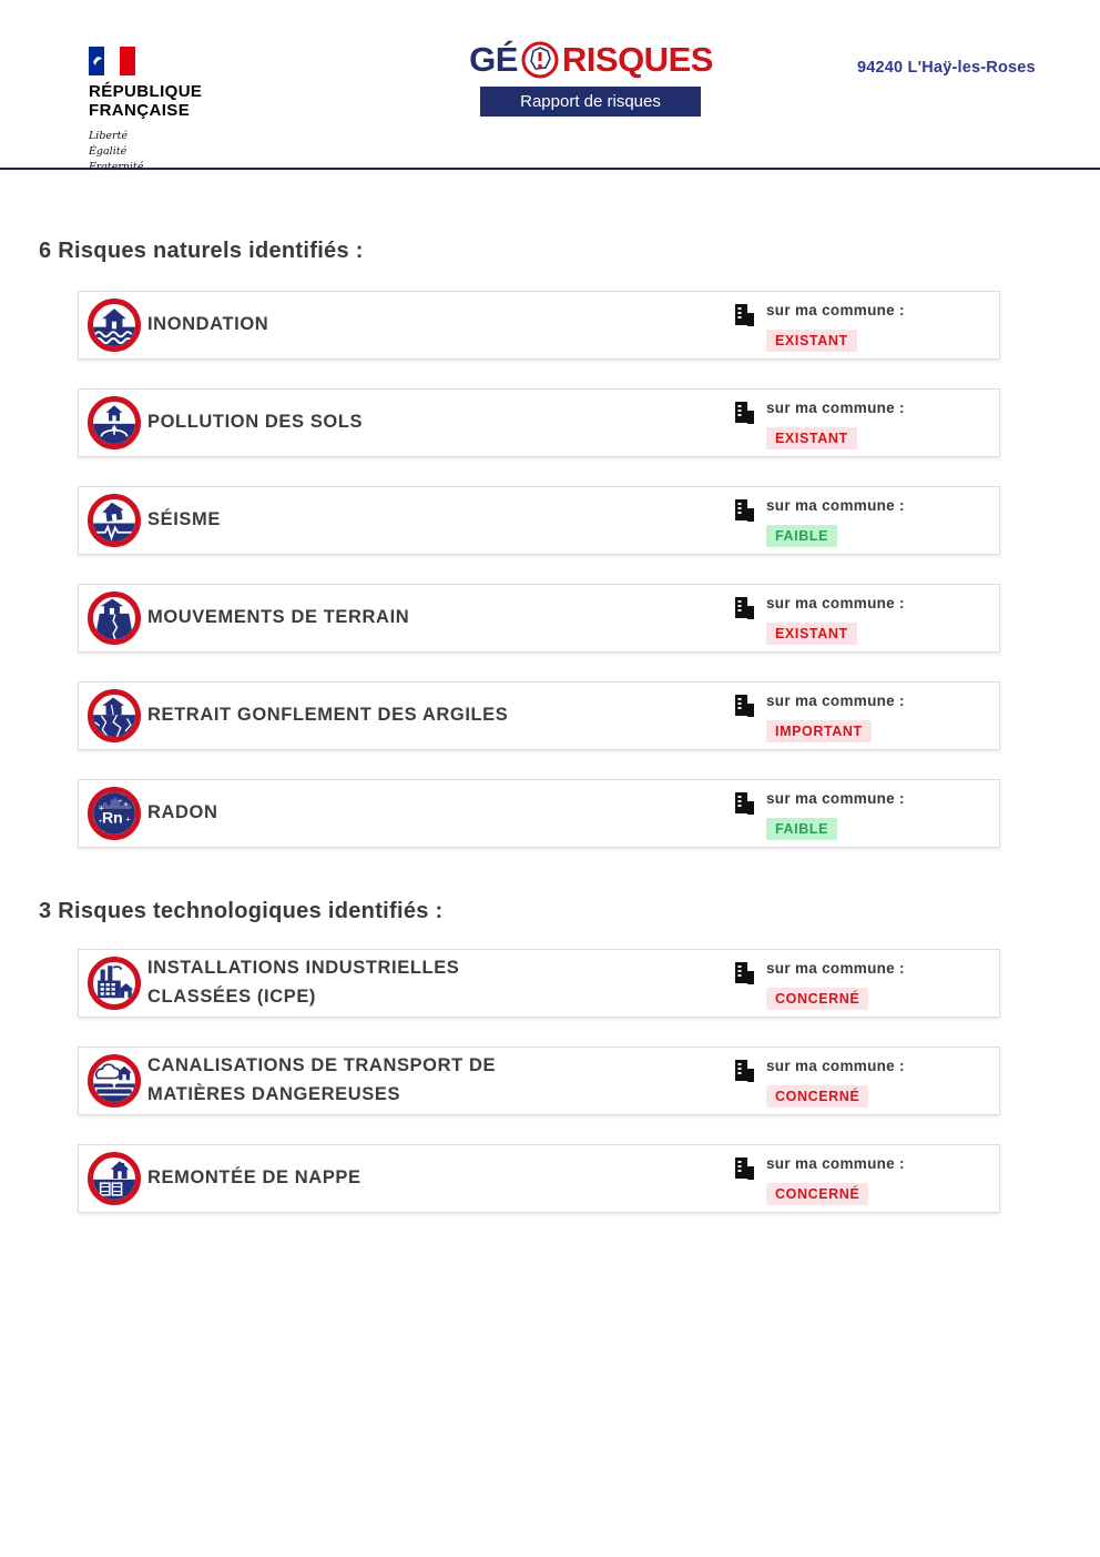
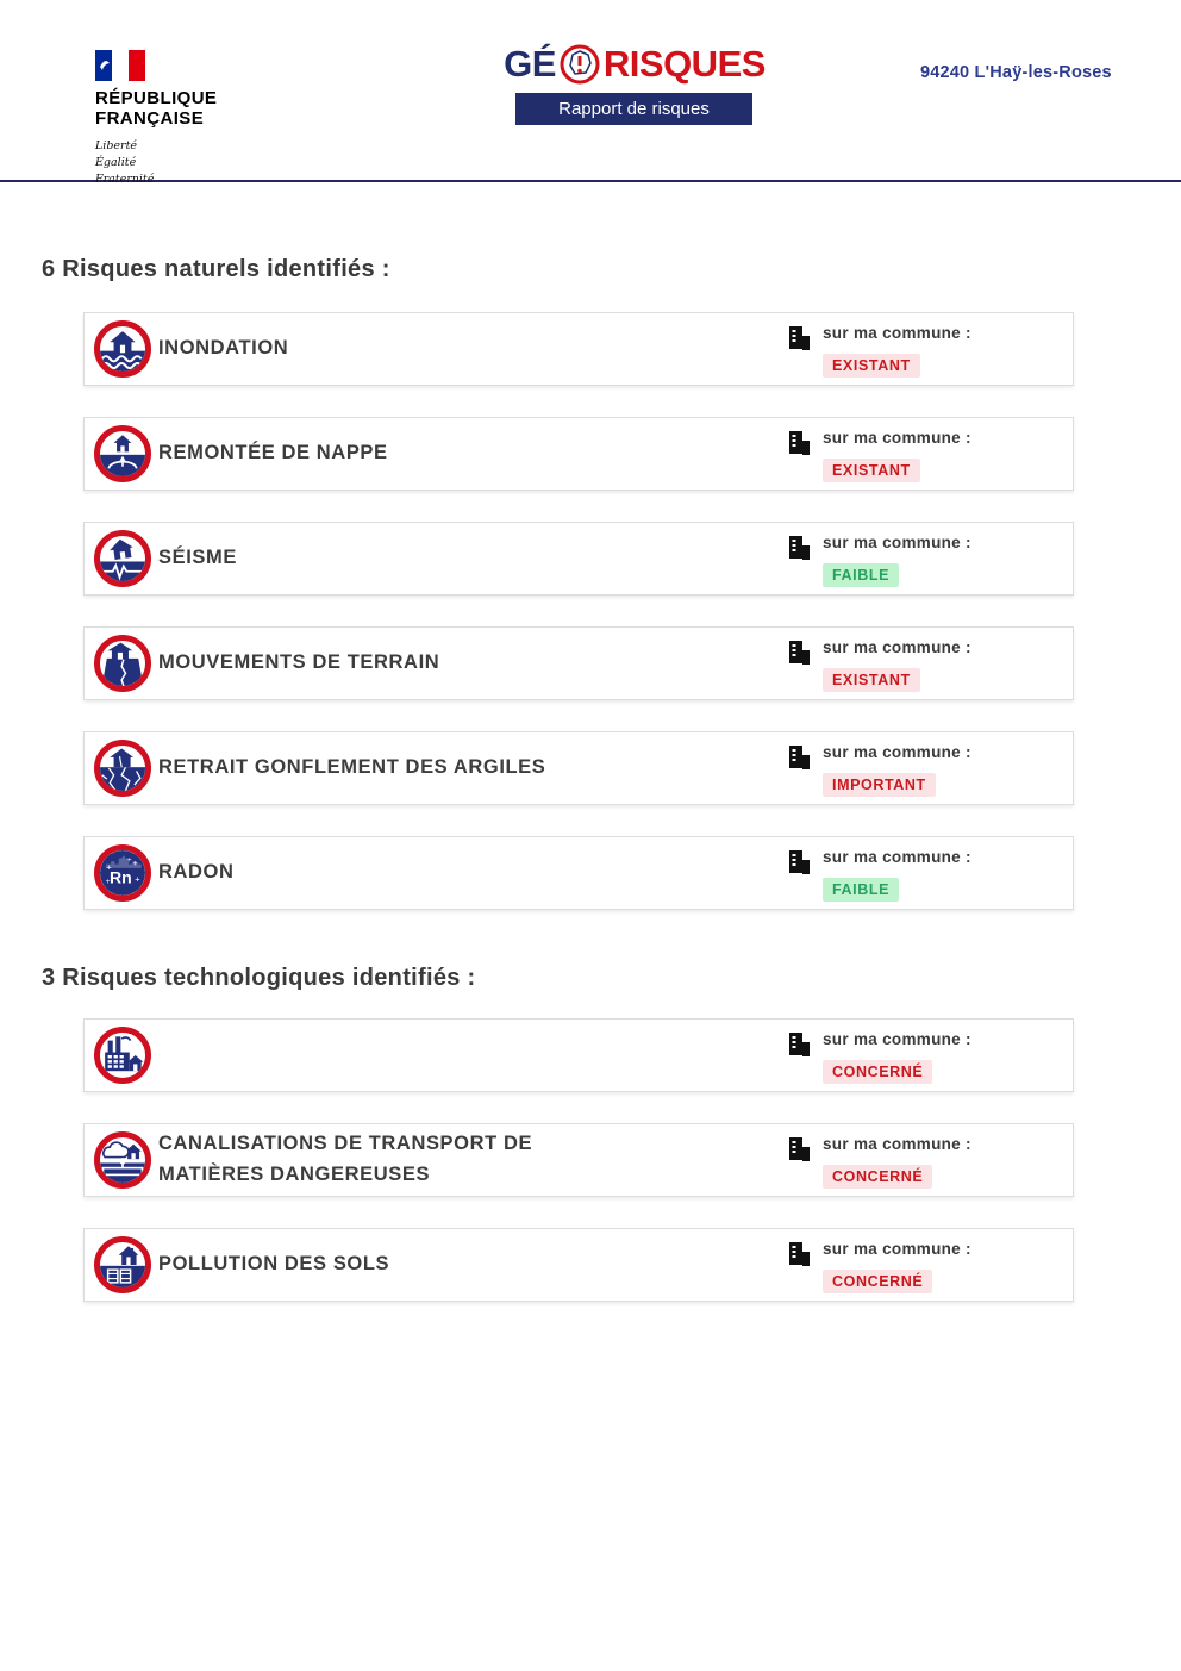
  RÉPUBLIQUE
  FRANÇAISE
  Liberté
  Égalité
  Fraternité
  GÉ
  RISQUES
  Rapport de risques
  94240 L'Haÿ-les-Roses
  6 Risques naturels identifiés :
  INONDATION
  sur ma commune :
  EXISTANT
- POLLUTION DES SOLS
+ REMONTÉE DE NAPPE
  sur ma commune :
  EXISTANT
  SÉISME
  sur ma commune :
  FAIBLE
  MOUVEMENTS DE TERRAIN
  sur ma commune :
  EXISTANT
  RETRAIT GONFLEMENT DES ARGILES
  sur ma commune :
  IMPORTANT
  Rn
  +
  +
  +
  RADON
  sur ma commune :
  FAIBLE
  3 Risques technologiques identifiés :
- INSTALLATIONS INDUSTRIELLES CLASSÉES (ICPE)
  sur ma commune :
  CONCERNÉ
  CANALISATIONS DE TRANSPORT DE MATIÈRES DANGEREUSES
  sur ma commune :
  CONCERNÉ
- REMONTÉE DE NAPPE
+ POLLUTION DES SOLS
  sur ma commune :
  CONCERNÉ
